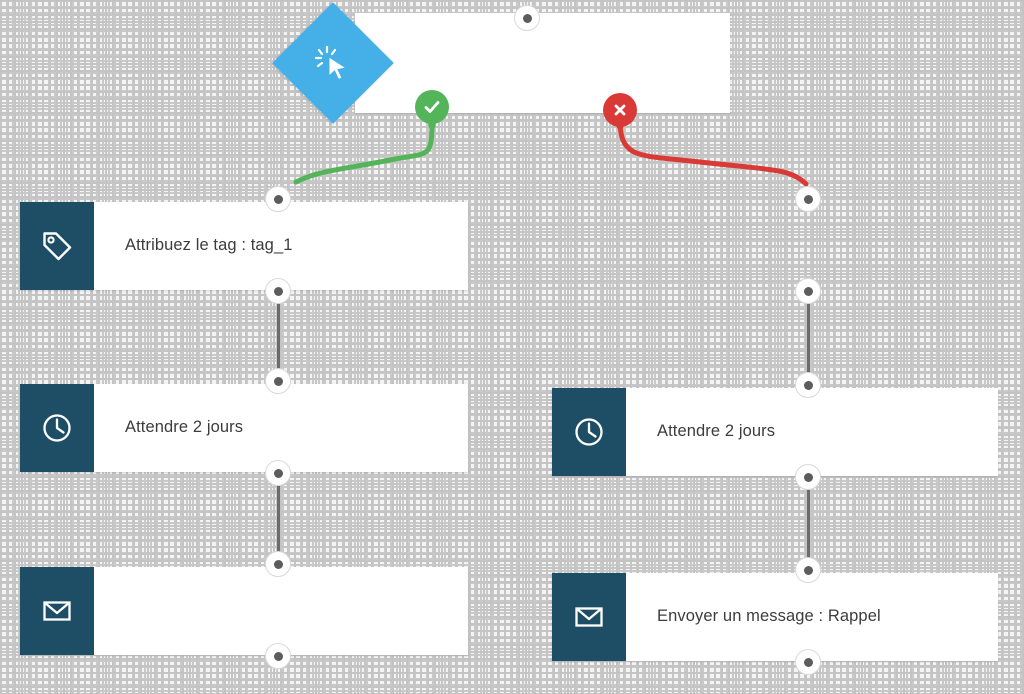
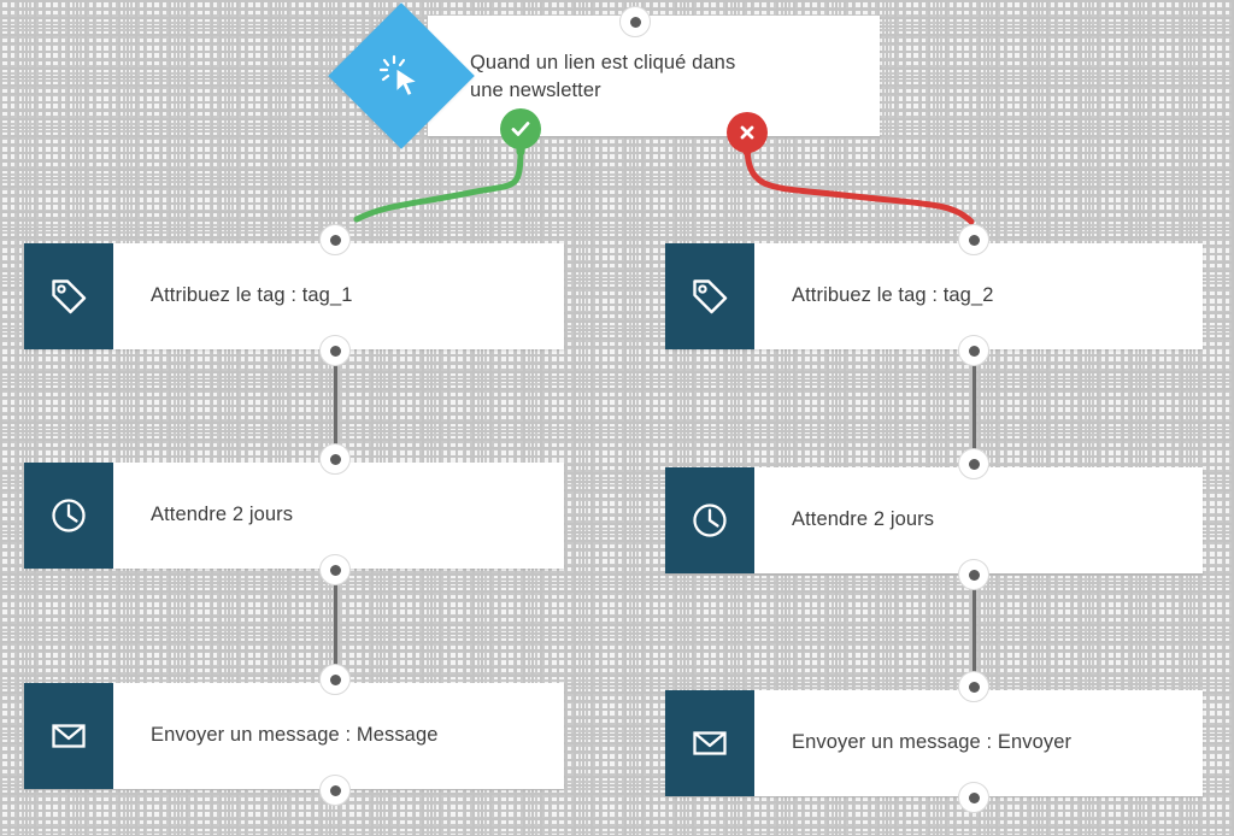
+ Quand un lien est cliqué dans
+ une newsletter
  Attribuez le tag : tag_1
  Attendre 2 jours
+ Envoyer un message : Message
+ Attribuez le tag : tag_2
  Attendre 2 jours
- Envoyer un message : Rappel
+ Envoyer un message : Envoyer
